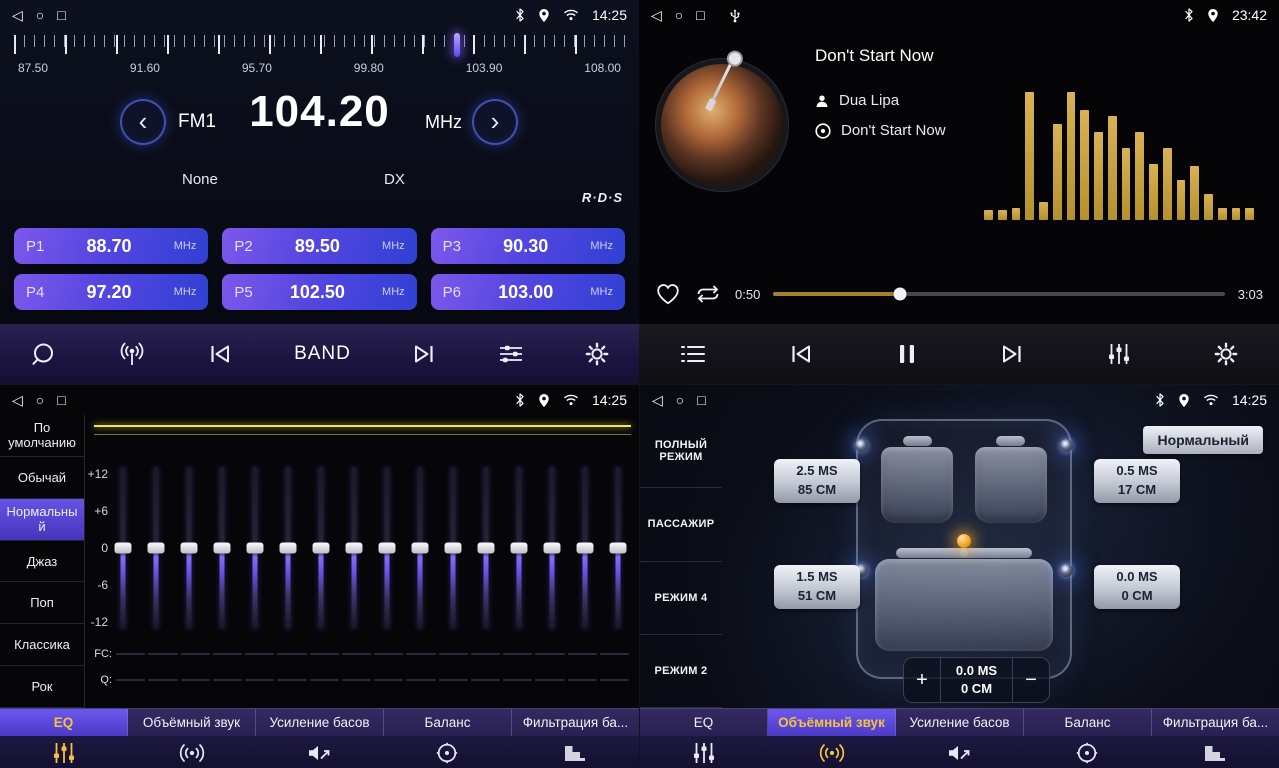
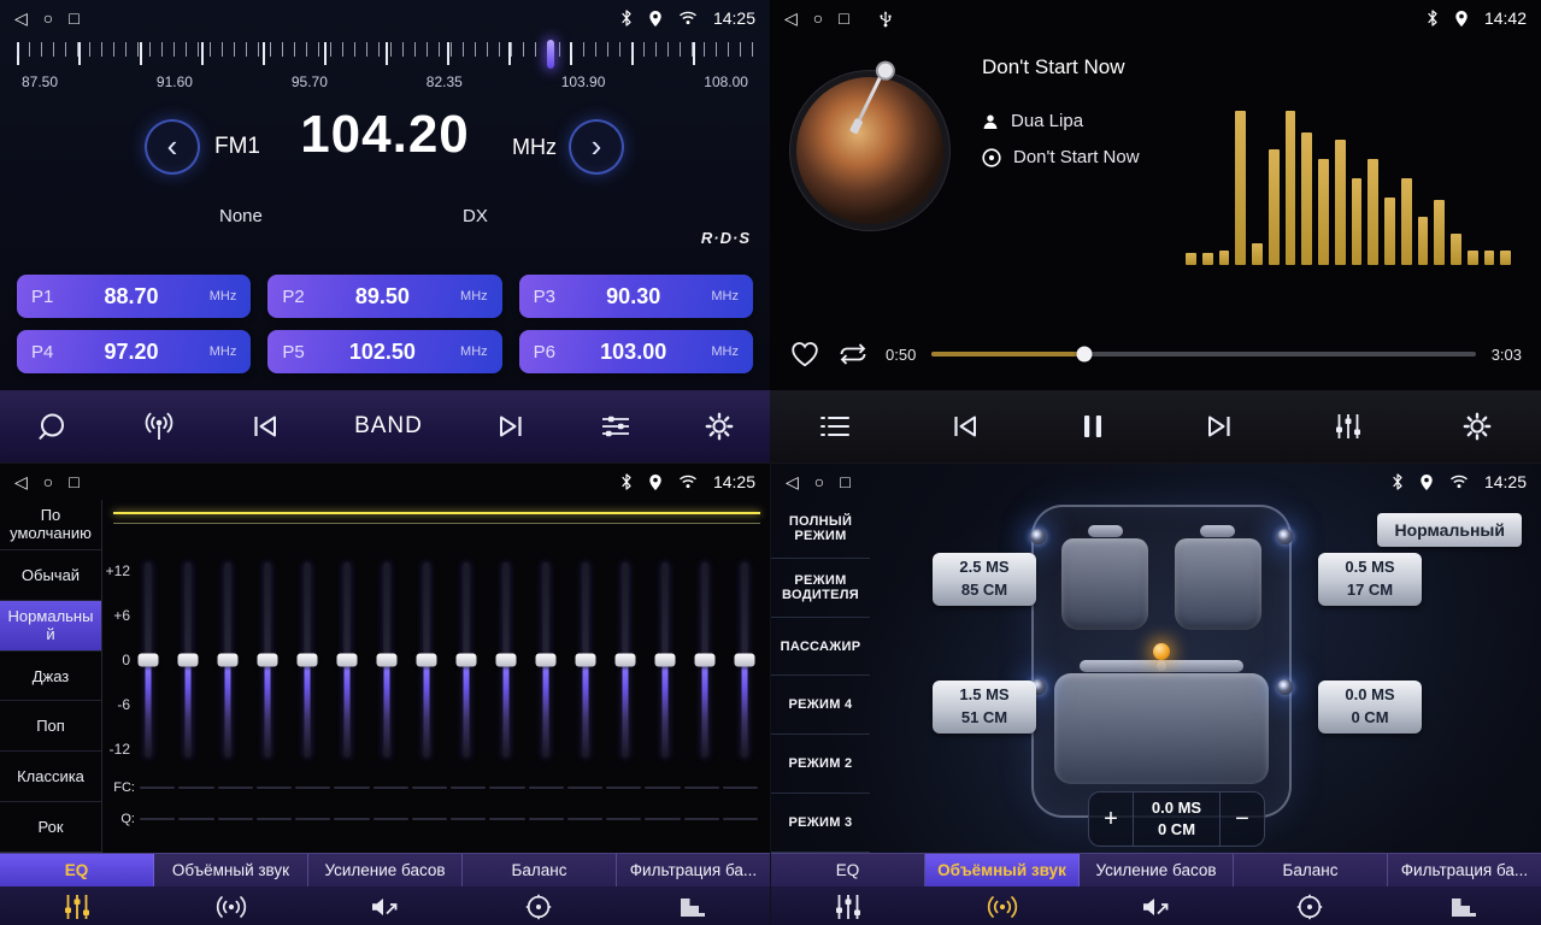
  ◁
  ○
  □
  14:25
  87.50
  91.60
  95.70
- 99.80
+ 82.35
  103.90
  108.00
  ‹
  FM1
  104.20
  MHz
  ›
  None
  DX
  R·D·S
  P1
  88.70
  MHz
  P2
  89.50
  MHz
  P3
  90.30
  MHz
  P4
  97.20
  MHz
  P5
  102.50
  MHz
  P6
  103.00
  MHz
  BAND
  ◁
  ○
  □
- 23:42
+ 14:42
  Don't Start Now
  Dua Lipa
  Don't Start Now
  0:50
  3:03
  ◁
  ○
  □
  14:25
  По умолчанию
  Обычай
  Нормальный
  Джаз
  Поп
  Классика
  Рок
  +12
  +6
  0
  -6
  -12
  FC:
  Q:
  EQ
  Объёмный звук
  Усиление басов
  Баланс
  Фильтрация ба...
  ◁
  ○
  □
  14:25
  ПОЛНЫЙ РЕЖИМ
+ РЕЖИМ ВОДИТЕЛЯ
  ПАССАЖИР
  РЕЖИМ 4
  РЕЖИМ 2
+ РЕЖИМ 3
  Нормальный
  2.5 MS
  85 CM
  0.5 MS
  17 CM
  1.5 MS
  51 CM
  0.0 MS
  0 CM
  +
  0.0 MS
  0 CM
  −
  EQ
  Объёмный звук
  Усиление басов
  Баланс
  Фильтрация ба...
